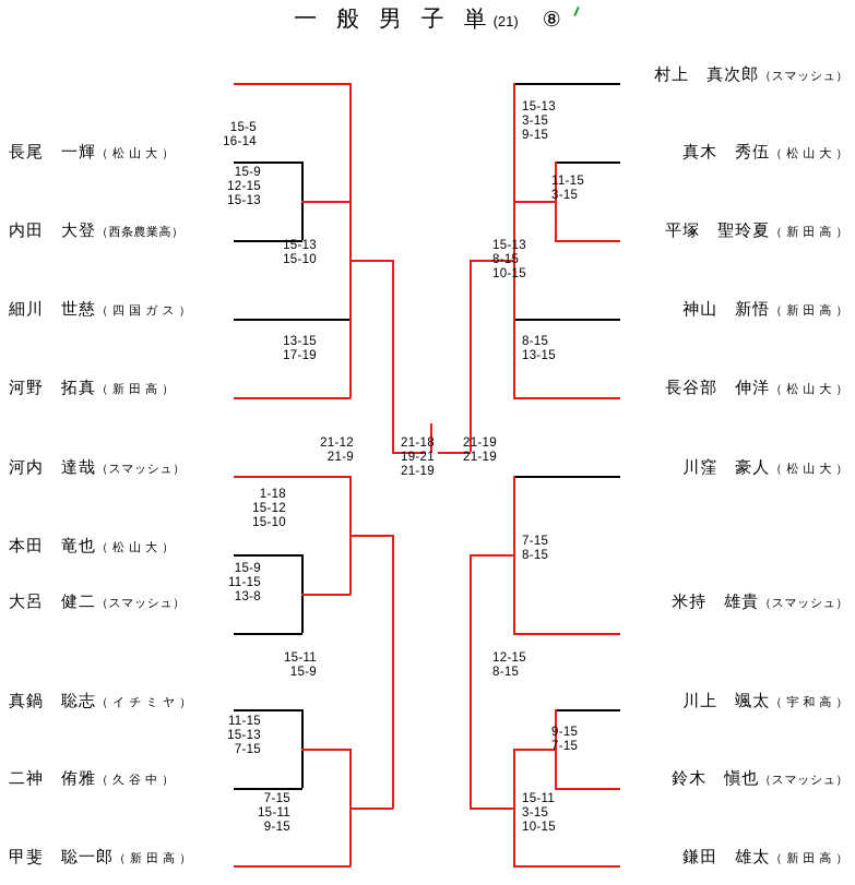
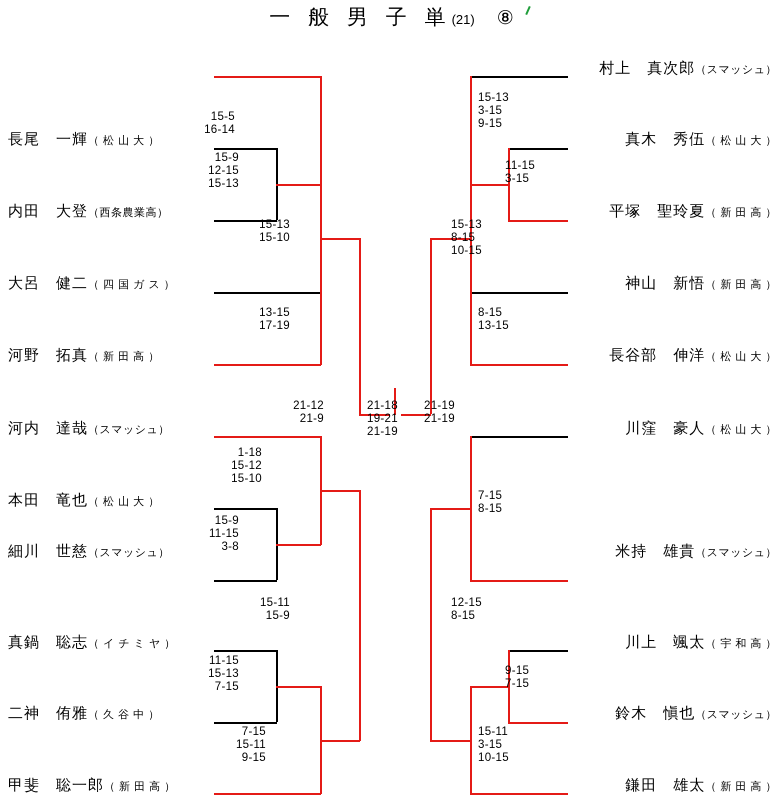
  一 般 男 子 単(21) ⑧
  長尾 一輝（ 松 山 大 ）
  内田 大登（西条農業高）
- 細川 世慈（ 四 国 ガ ス ）
+ 大呂 健二（ 四 国 ガ ス ）
  河野 拓真（ 新 田 高 ）
  河内 達哉（スマッシュ）
  本田 竜也（ 松 山 大 ）
- 大呂 健二（スマッシュ）
+ 細川 世慈（スマッシュ）
  真鍋 聡志（ イ チ ミ ヤ ）
  二神 侑雅（ 久 谷 中 ）
  甲斐 聡一郎（ 新 田 高 ）
  村上 真次郎（スマッシュ）
  真木 秀伍（ 松 山 大 ）
  平塚 聖玲夏（ 新 田 高 ）
  神山 新悟（ 新 田 高 ）
  長谷部 伸洋（ 松 山 大 ）
  川窪 豪人（ 松 山 大 ）
  米持 雄貴（スマッシュ）
  川上 颯太（ 宇 和 高 ）
  鈴木 愼也（スマッシュ）
  鎌田 雄太（ 新 田 高 ）
  15-5
  16-14
  15-9
  12-15
  15-13
  15-13
  15-10
  13-15
  17-19
  21-12
  21-9
  1-18
  15-12
  15-10
  15-9
  11-15
- 13-8
+ 3-8
  15-11
  15-9
  11-15
  15-13
  7-15
  7-15
  15-11
  9-15
  21-18
  19-21
  21-19
  15-13
  3-15
  9-15
  11-15
  3-15
  15-13
  8-15
  10-15
  8-15
  13-15
  21-19
  21-19
  7-15
  8-15
  12-15
  8-15
  9-15
  7-15
  15-11
  3-15
  10-15
